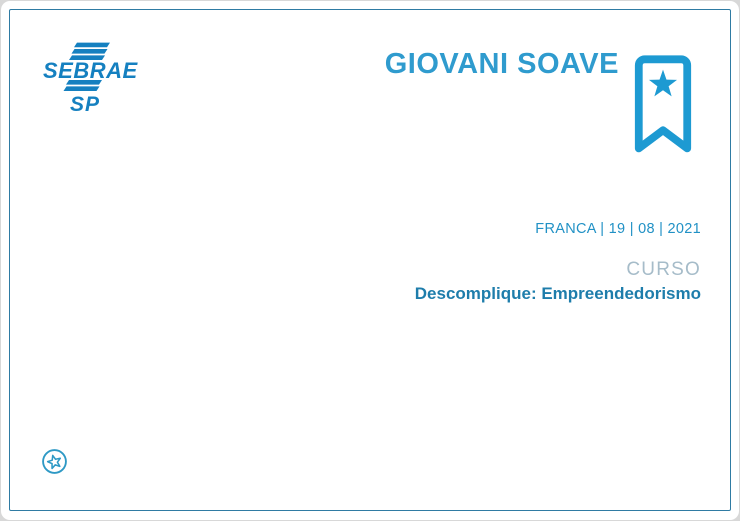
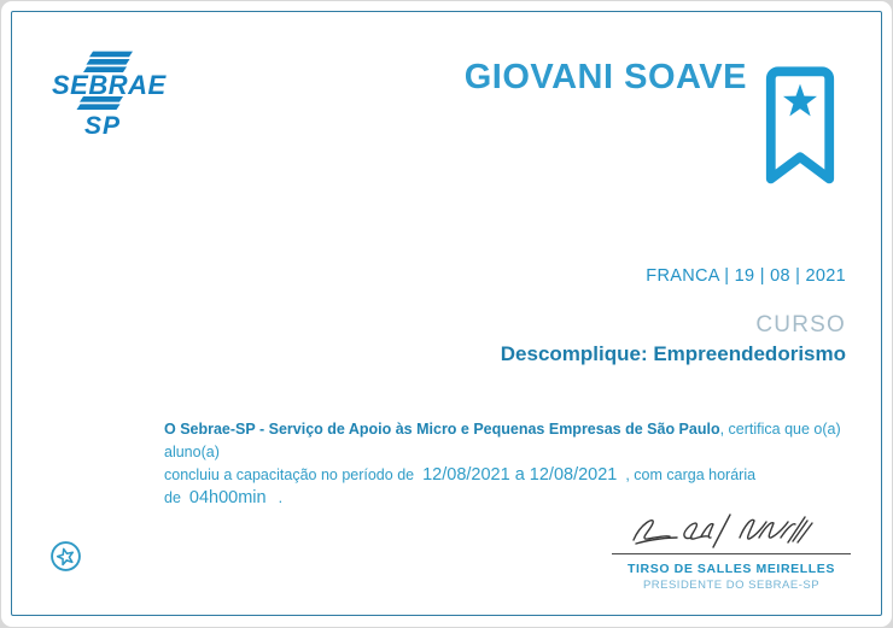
  SEBRAE
  SP
  GIOVANI SOAVE
  FRANCA | 19 | 08 | 2021
  CURSO
  Descomplique: Empreendedorismo
+ O Sebrae-SP - Serviço de Apoio às Micro e Pequenas Empresas de São Paulo, certifica que o(a) aluno(a)
+ concluiu a capacitação no período de 12/08/2021 a 12/08/2021 , com carga horária de 04h00min .
+ TIRSO DE SALLES MEIRELLES
+ PRESIDENTE DO SEBRAE-SP
